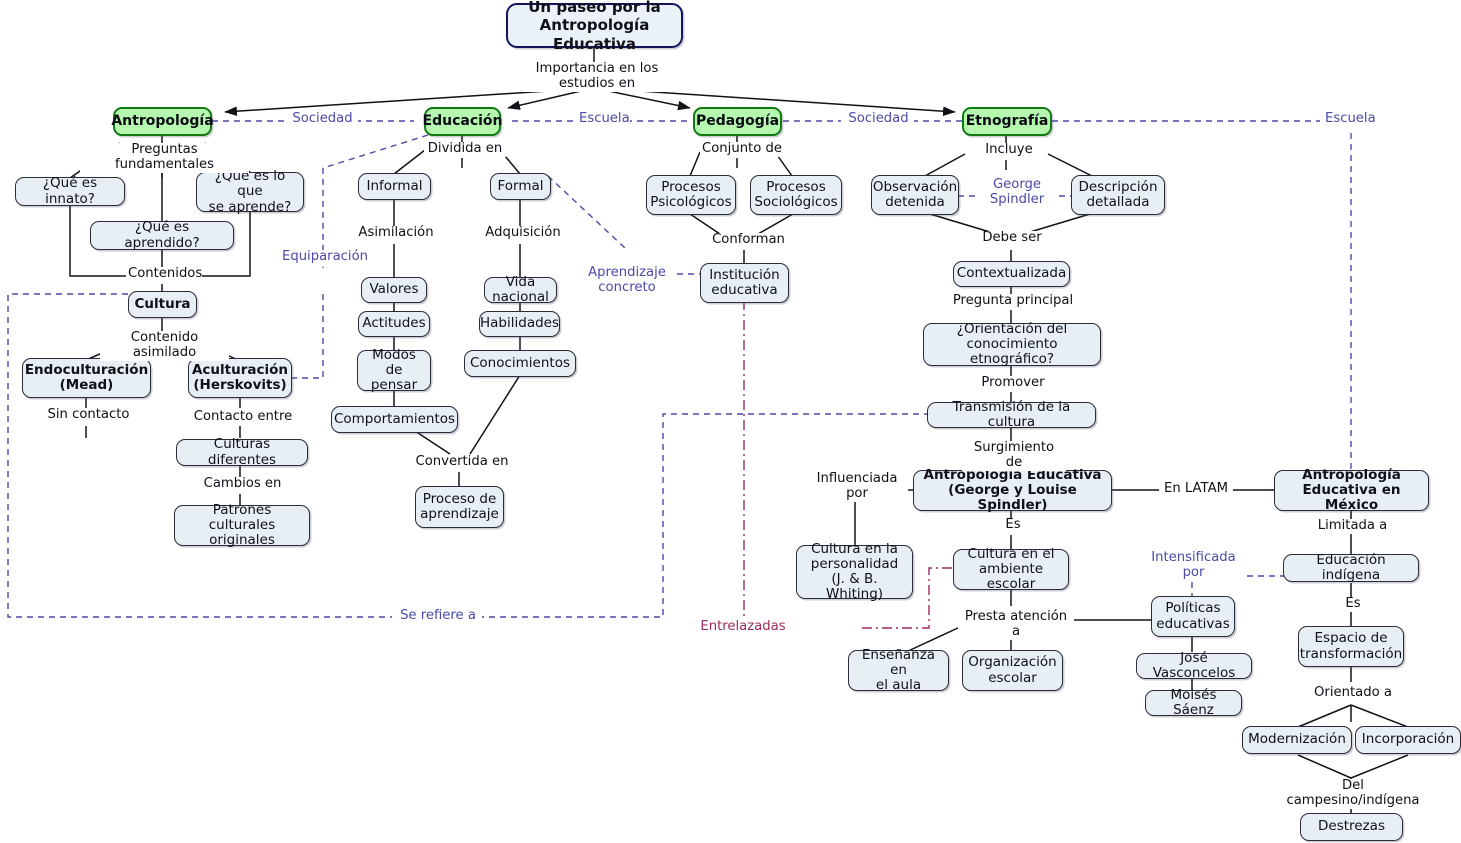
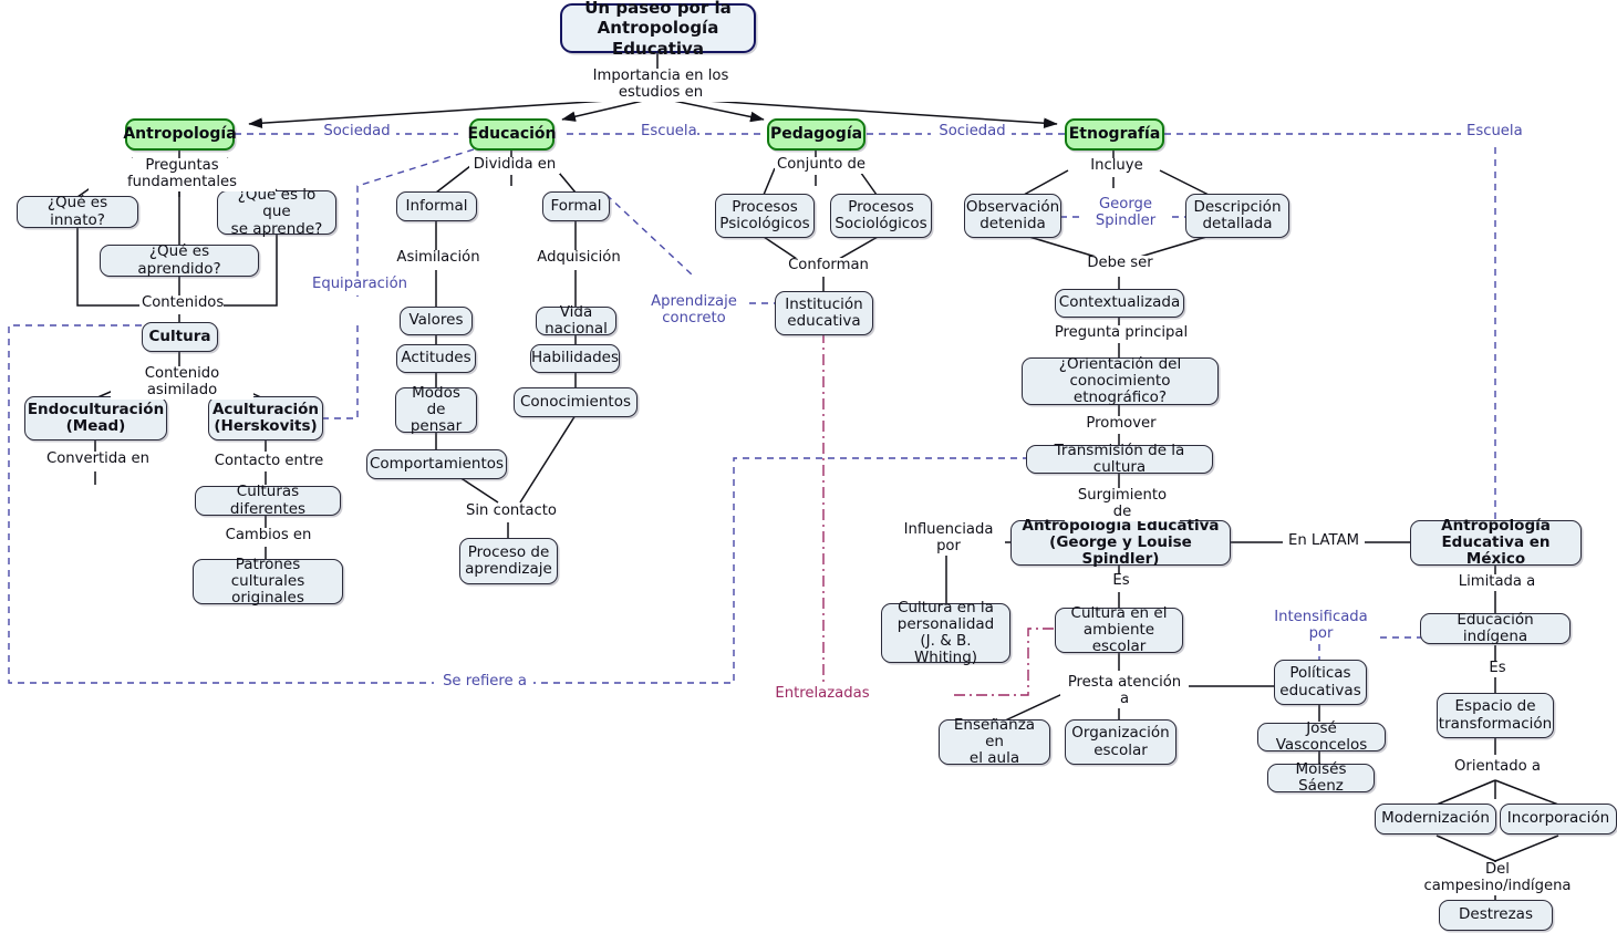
  Un paseo por la
  Antropología Educativa
  Antropología
  Educación
  Pedagogía
  Etnografía
  ¿Qué es innato?
  ¿Qué es lo que
  se aprende?
  ¿Qué es aprendido?
  Cultura
  Endoculturación
  (Mead)
  Aculturación
  (Herskovits)
  Culturas diferentes
  Patrones culturales
  originales
  Informal
  Formal
  Valores
  Actitudes
  Modos de
  pensar
  Comportamientos
  Vida nacional
  Habilidades
  Conocimientos
  Proceso de
  aprendizaje
  Procesos
  Psicológicos
  Procesos
  Sociológicos
  Institución
  educativa
  Observación
  detenida
  Descripción
  detallada
  Contextualizada
  ¿Orientación del
  conocimiento etnográfico?
  Transmisión de la cultura
  Antropología Educativa
  (George y Louise Spindler)
  Antropología
  Educativa en México
  Cultura en la
  personalidad
  (J. & B. Whiting)
  Cultura en el
  ambiente escolar
  Enseñanza en
  el aula
  Organización
  escolar
  Políticas
  educativas
  José Vasconcelos
  Moisés Sáenz
  Educación indígena
  Espacio de
  transformación
  Modernización
  Incorporación
  Destrezas
  Importancia en los estudios en
  Preguntas fundamentales
  Contenidos
  Contenido asimilado
- Sin contacto
+ Convertida en
  Contacto entre
  Cambios en
  Dividida en
  Asimilación
  Adquisición
- Convertida en
+ Sin contacto
  Conjunto de
  Conforman
  Incluye
  Debe ser
  Pregunta principal
  Promover
  Surgimiento de
  Influenciada
  por
  Es
  En LATAM
  Presta atención a
  Limitada a
  Es
  Orientado a
  Del campesino/indígena
  Sociedad
  Escuela
  Sociedad
  Escuela
  Equiparación
  Aprendizaje
  concreto
  George
  Spindler
  Se refiere a
  Entrelazadas
  Intensificada
  por
